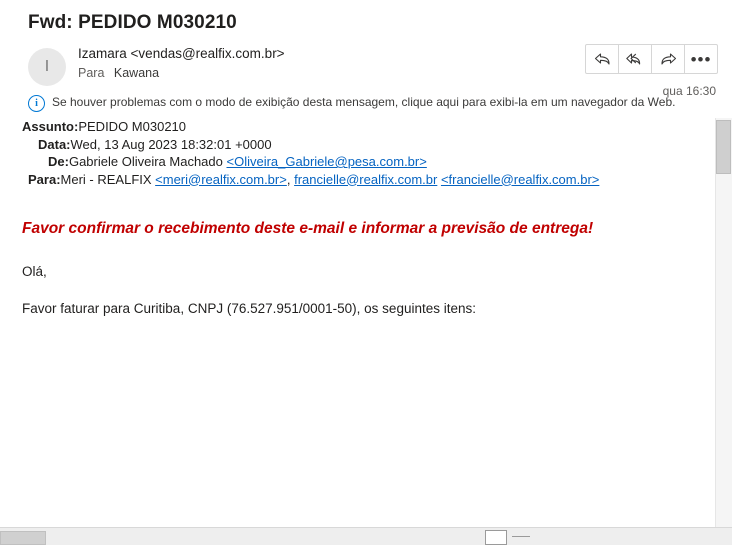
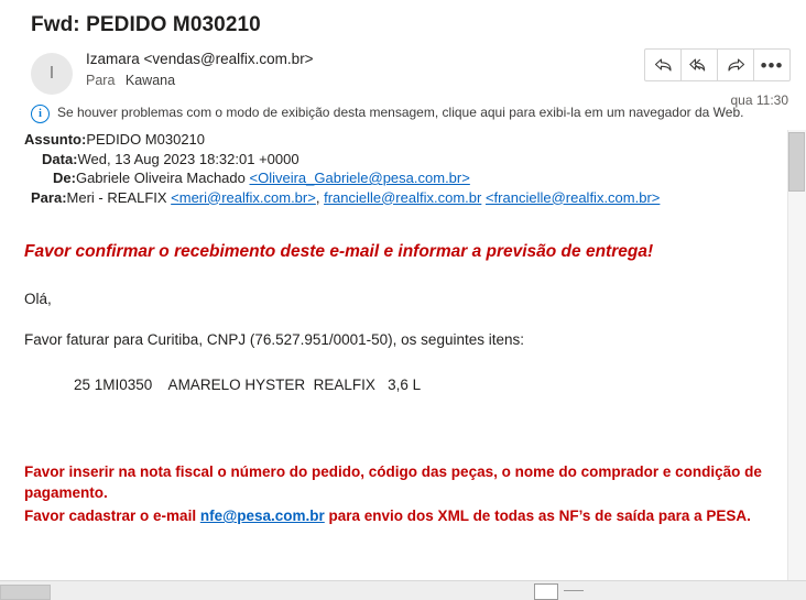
  Fwd: PEDIDO M030210
  I
  Izamara <vendas@realfix.com.br>
  Para Kawana
  •••
- qua 16:30
+ qua 11:30
  i
  Se houver problemas com o modo de exibição desta mensagem, clique aqui para exibi-la em um navegador da Web.
  Assunto:PEDIDO M030210
  Data:Wed, 13 Aug 2023 18:32:01 +0000
  De:Gabriele Oliveira Machado <Oliveira_Gabriele@pesa.com.br>
  Para:Meri - REALFIX <meri@realfix.com.br>, francielle@realfix.com.br <francielle@realfix.com.br>
  Favor confirmar o recebimento deste e-mail e informar a previsão de entrega!
  Olá,
  Favor faturar para Curitiba, CNPJ (76.527.951/0001-50), os seguintes itens:
+ 25 1MI0350 AMARELO HYSTER REALFIX 3,6 L
+ Favor inserir na nota fiscal o número do pedido, código das peças, o nome do comprador e condição de pagamento.
+ Favor cadastrar o e-mail nfe@pesa.com.br para envio dos XML de todas as NF’s de saída para a PESA.
